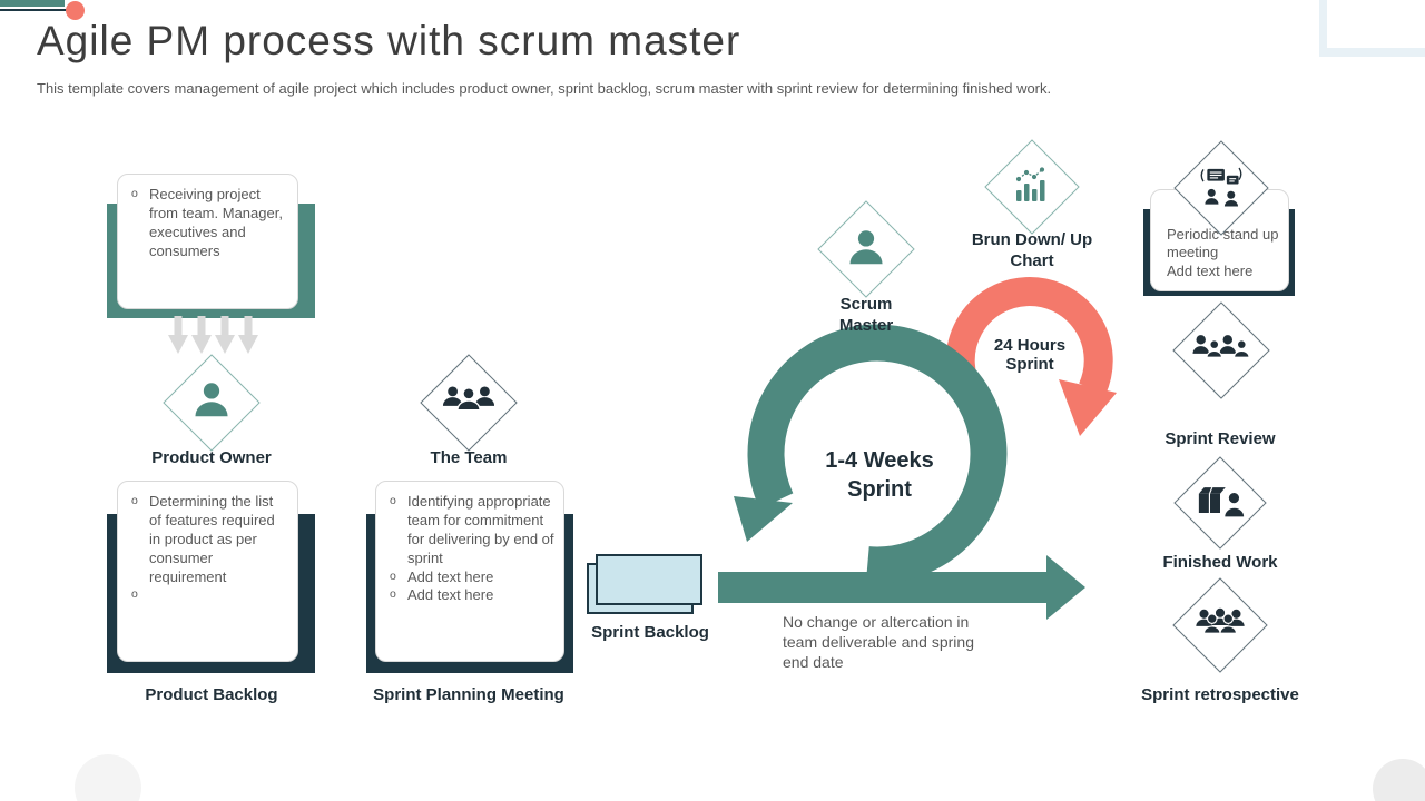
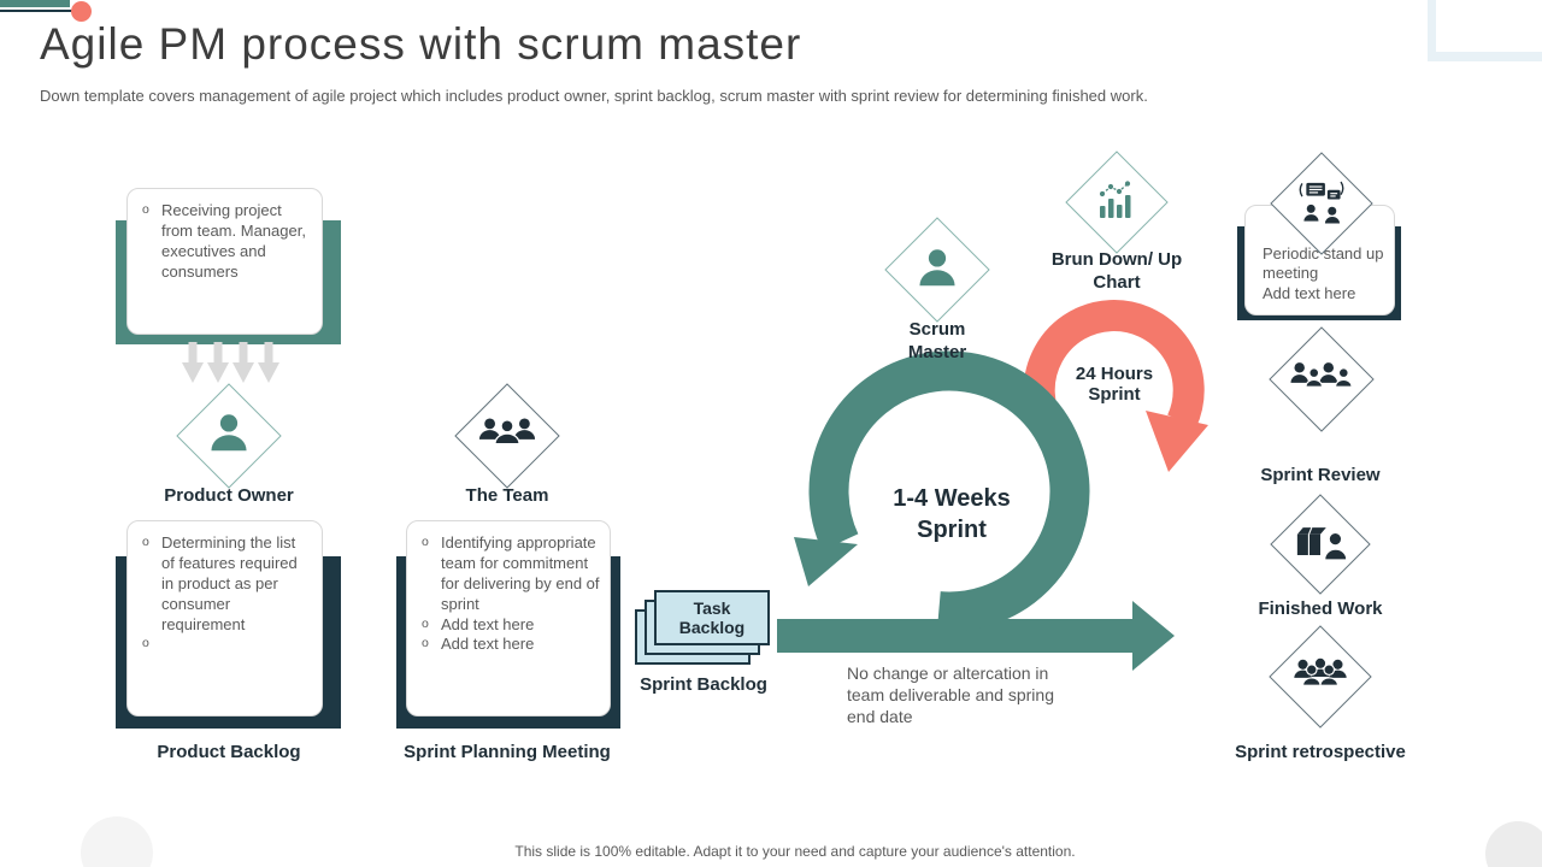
  Agile PM process with scrum master
- This template covers management of agile project which includes product owner, sprint backlog, scrum master with sprint review for determining finished work.
+ Down template covers management of agile project which includes product owner, sprint backlog, scrum master with sprint review for determining finished work.
  o
  Receiving project from team. Manager, executives and consumers
  Product Owner
  o
  Determining the list of features required in product as per consumer requirement
  o
  Product Backlog
  The Team
  o
  Identifying appropriate team for commitment for delivering by end of sprint
  o
  Add text here
  o
  Add text here
  Sprint Planning Meeting
+ Task Backlog
  Sprint Backlog
  Scrum Master
  Brun Down/ Up Chart
  24 Hours Sprint
  1-4 Weeks Sprint
  No change or altercation in team deliverable and spring end date
  Periodic stand up meeting
  Add text here
  Sprint Review
  Finished Work
  Sprint retrospective
+ This slide is 100% editable. Adapt it to your need and capture your audience's attention.
